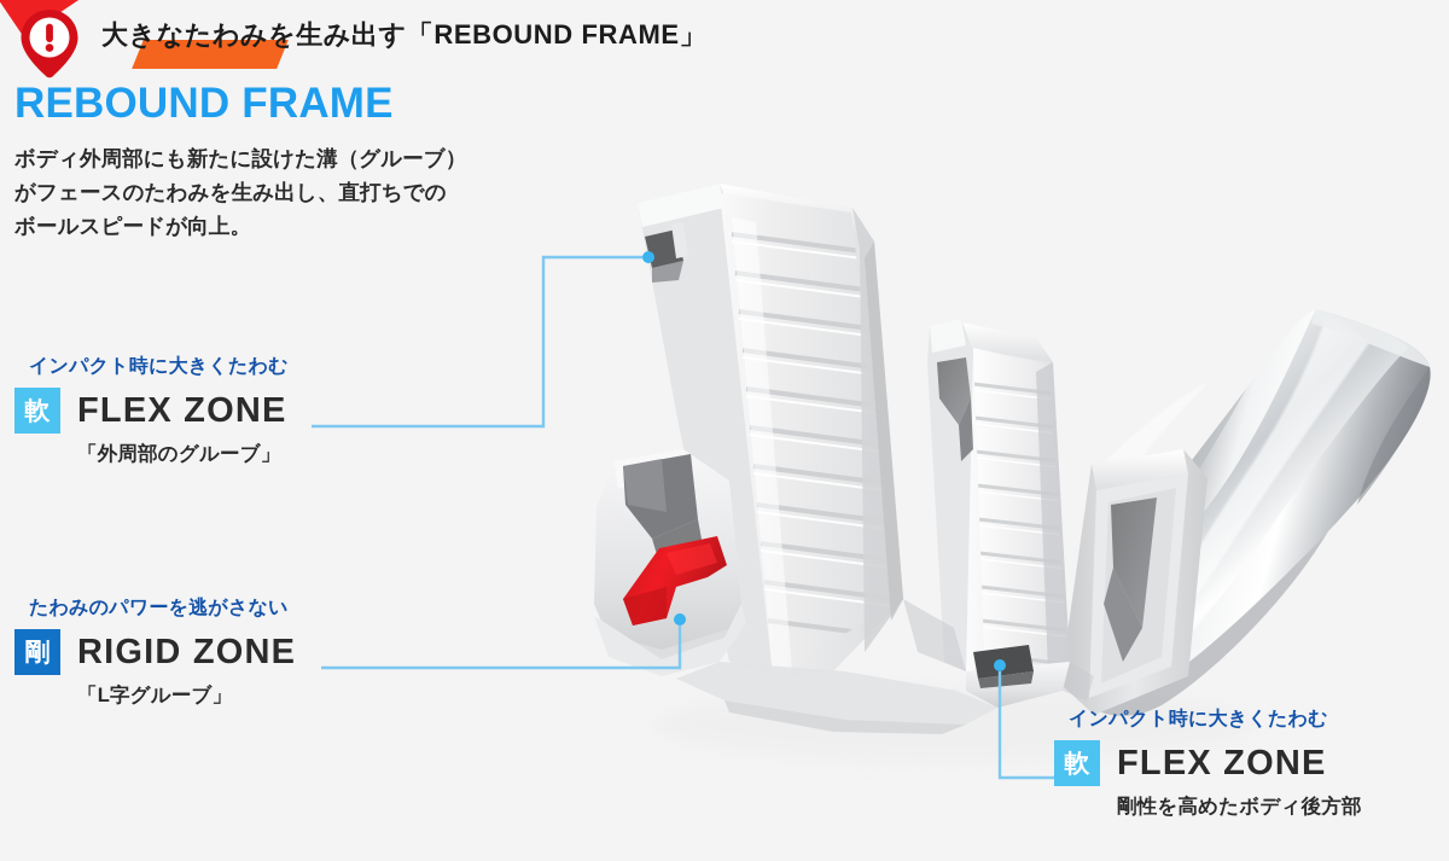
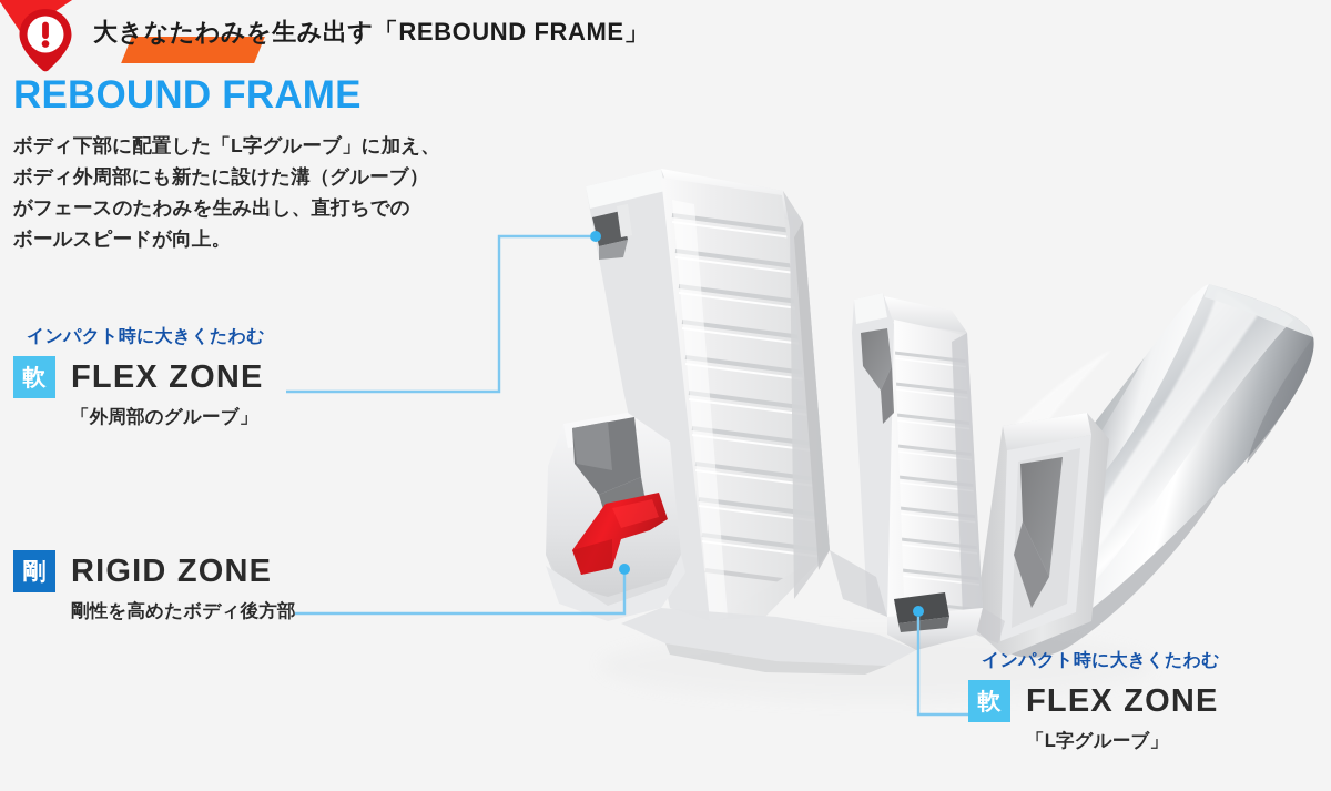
  大きなたわみを生み出す「REBOUND FRAME」
  REBOUND FRAME
+ ボディ下部に配置した「L字グルーブ」に加え、
  ボディ外周部にも新たに設けた溝（グルーブ）
  がフェースのたわみを生み出し、直打ちでの
  ボールスピードが向上。
  インパクト時に大きくたわむ
  軟
  FLEX ZONE
  「外周部のグルーブ」
- たわみのパワーを逃がさない
  剛
  RIGID ZONE
- 「L字グルーブ」
+ 剛性を高めたボディ後方部
  インパクト時に大きくたわむ
  軟
  FLEX ZONE
- 剛性を高めたボディ後方部
+ 「L字グルーブ」
